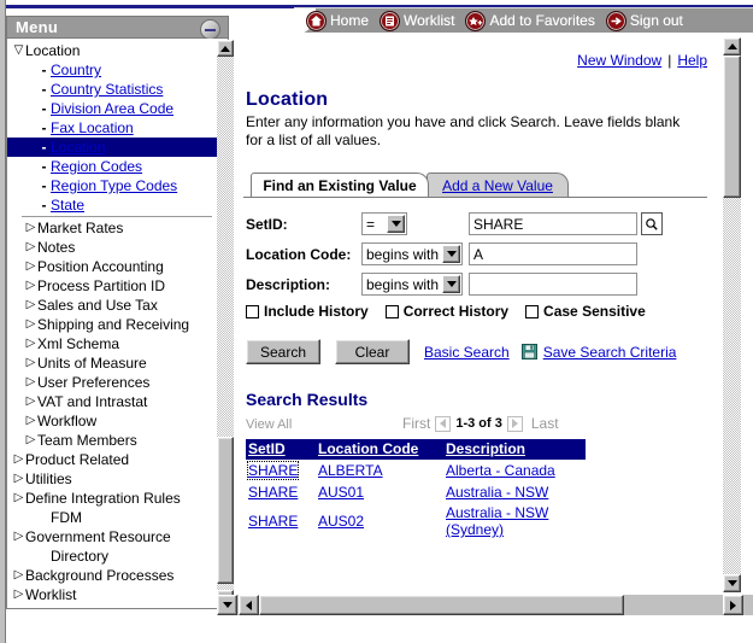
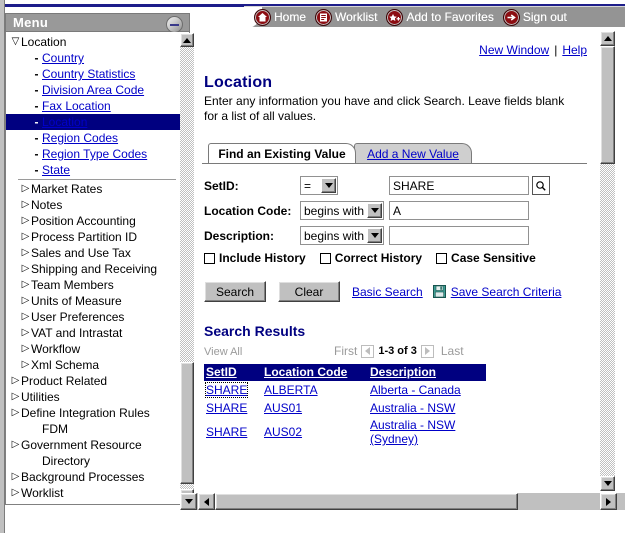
  Home
  Worklist
  Add to Favorites
  Sign out
  Menu
  ▽
  Location
  -
  Country
  -
  Country Statistics
  -
  Division Area Code
  -
  Fax Location
  -
  Location
  -
  Region Codes
  -
  Region Type Codes
  -
  State
  ▷
  Market Rates
  ▷
  Notes
  ▷
  Position Accounting
  ▷
  Process Partition ID
  ▷
  Sales and Use Tax
  ▷
  Shipping and Receiving
  ▷
- Xml Schema
+ Team Members
  ▷
  Units of Measure
  ▷
  User Preferences
  ▷
  VAT and Intrastat
  ▷
  Workflow
  ▷
- Team Members
+ Xml Schema
  ▷
  Product Related
  ▷
  Utilities
  ▷
  Define Integration Rules
  FDM
  ▷
  Government Resource
  Directory
  ▷
  Background Processes
  ▷
  Worklist
  New Window | Help
  Location
  Enter any information you have and click Search. Leave fields blank for a list of all values.
  Find an Existing Value
  Add a New Value
  SetID:
  =
  SHARE
  Location Code:
  begins with
  A
  Description:
  begins with
  Include History
  Correct History
  Case Sensitive
  Search
  Clear
  Basic Search
  Save Search Criteria
  Search Results
  View All
  First
  1-3 of 3
  Last
  SetID	Location Code	Description
  SHARE	ALBERTA	Alberta - Canada
  SHARE	AUS01	Australia - NSW
  SHARE	AUS02	Australia - NSW (Sydney)
